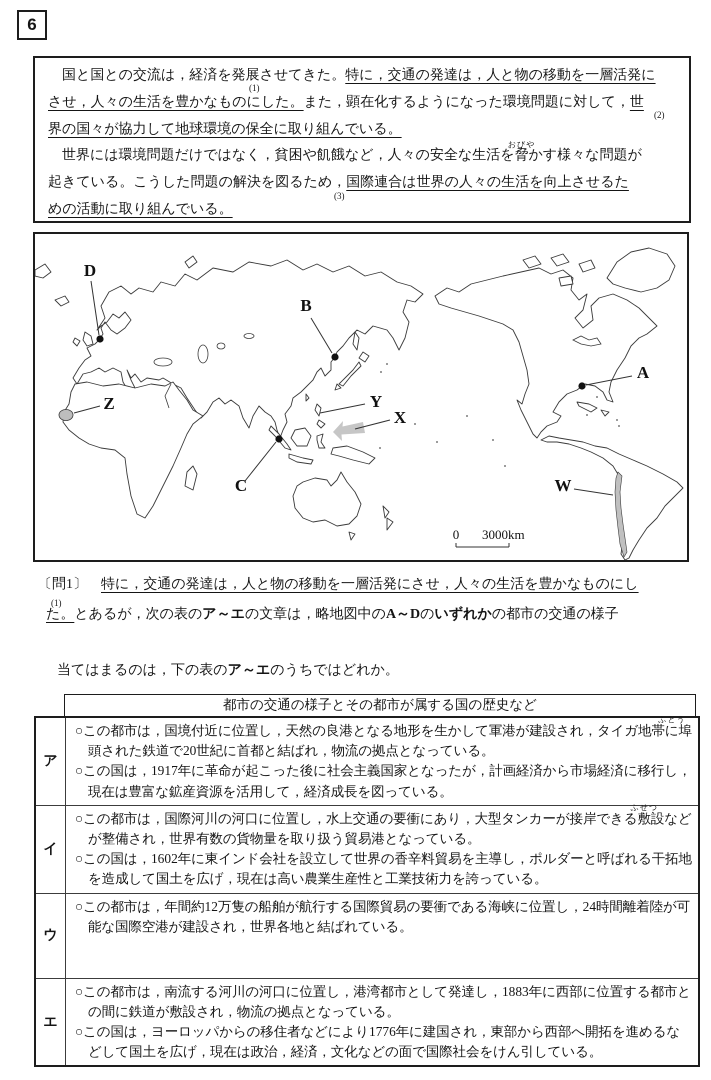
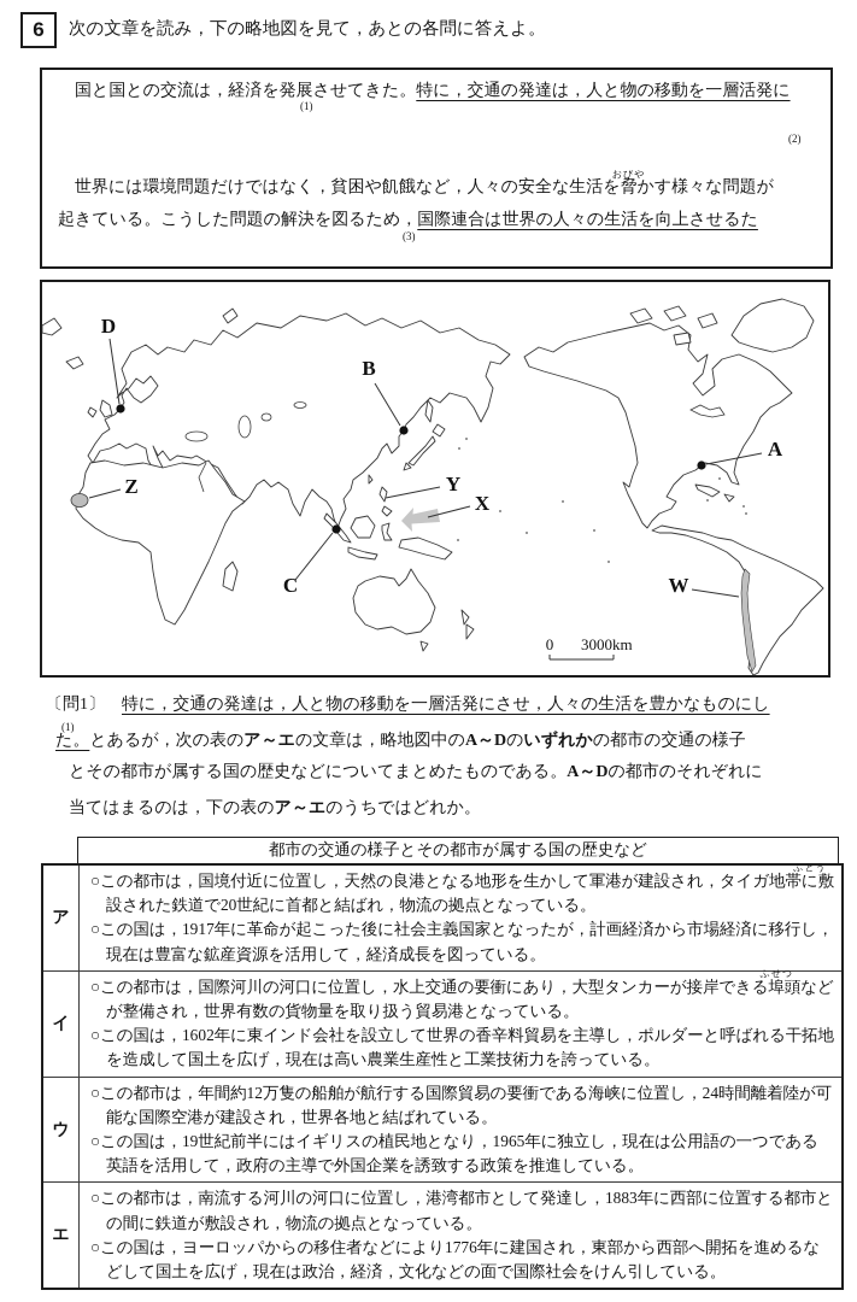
  6
+ 次の文章を読み，下の略地図を見て，あとの各問に答えよ。
  国と国との交流は，経済を発展させてきた。特に，交通の発達は，人と物の移動を一層活発に
- させ，人々の生活を豊かなものにした。また，顕在化するようになった環境問題に対して，世
- 界の国々が協力して地球環境の保全に取り組んでいる。
  世界には環境問題だけではなく，貧困や飢餓など，人々の安全な生活を脅
  おびや
  かす様々な問題が
  起きている。こうした問題の解決を図るため，国際連合は世界の人々の生活を向上させるた
- めの活動に取り組んでいる。
  (1)
  (2)
  (3)
  A
  B
  C
  D
  W
  X
  Y
  Z
  0
  3000km
  〔問1〕 特に，交通の発達は，人と物の移動を一層活発にさせ，人々の生活を豊かなものにし
  た。とあるが，次の表のア～エの文章は，略地図中のA～Dのいずれかの都市の交通の様子
+ とその都市が属する国の歴史などについてまとめたものである。A～Dの都市のそれぞれに
  当てはまるのは，下の表のア～エのうちではどれか。
  (1)
  都市の交通の様子とその都市が属する国の歴史など
  ア
- ○この都市は，国境付近に位置し，天然の良港となる地形を生かして軍港が建設され，タイガ地帯に埠頭
+ ○この都市は，国境付近に位置し，天然の良港となる地形を生かして軍港が建設され，タイガ地帯に敷設
  ふとう
  された鉄道で20世紀に首都と結ばれ，物流の拠点となっている。
  ○この国は，1917年に革命が起こった後に社会主義国家となったが，計画経済から市場経済に移行し，現在は豊富な鉱産資源を活用して，経済成長を図っている。
  イ
- ○この都市は，国際河川の河口に位置し，水上交通の要衝にあり，大型タンカーが接岸できる敷設
+ ○この都市は，国際河川の河口に位置し，水上交通の要衝にあり，大型タンカーが接岸できる埠頭
  ふせつ
  などが整備され，世界有数の貨物量を取り扱う貿易港となっている。
  ○この国は，1602年に東インド会社を設立して世界の香辛料貿易を主導し，ポルダーと呼ばれる干拓地を造成して国土を広げ，現在は高い農業生産性と工業技術力を誇っている。
  ウ
  ○この都市は，年間約12万隻の船舶が航行する国際貿易の要衝である海峡に位置し，24時間離着陸が可能な国際空港が建設され，世界各地と結ばれている。
+ ○この国は，19世紀前半にはイギリスの植民地となり，1965年に独立し，現在は公用語の一つである英語を活用して，政府の主導で外国企業を誘致する政策を推進している。
  エ
  ○この都市は，南流する河川の河口に位置し，港湾都市として発達し，1883年に西部に位置する都市との間に鉄道が敷設され，物流の拠点となっている。
  ○この国は，ヨーロッパからの移住者などにより1776年に建国され，東部から西部へ開拓を進めるなどして国土を広げ，現在は政治，経済，文化などの面で国際社会をけん引している。
